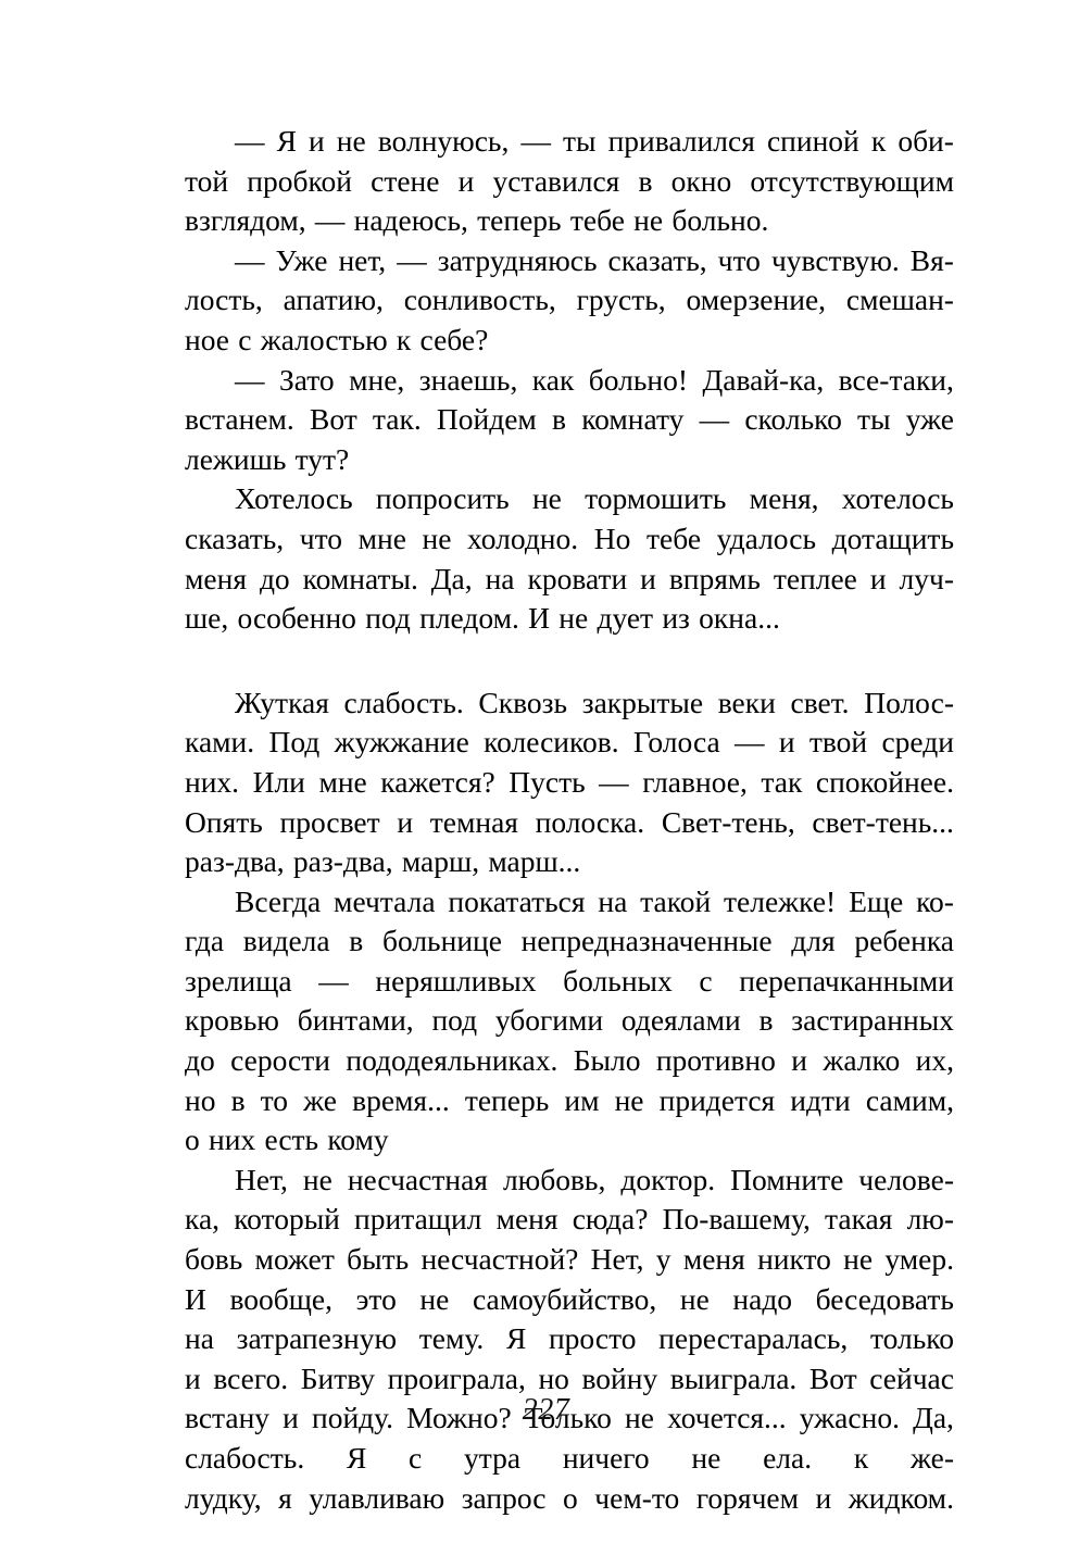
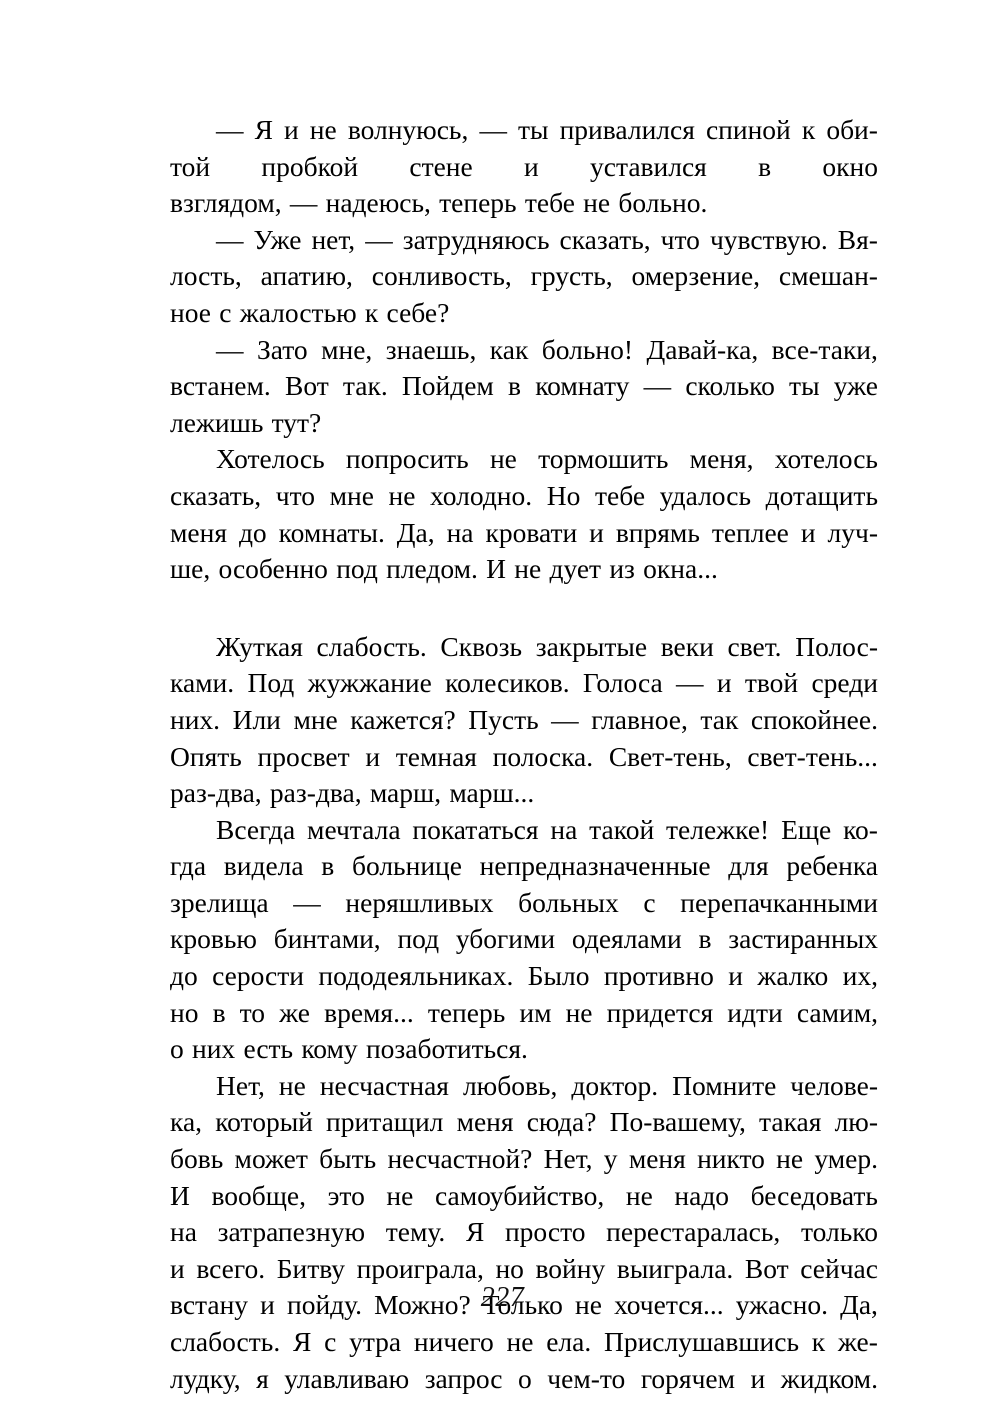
  —
  Я
  и
  не
  волнуюсь,
  —
  ты
  привалился
  спиной
  к
  оби-
  той
  пробкой
  стене
  и
  уставился
  в
  окно
- отсутствующим
  взглядом,
  —
  надеюсь,
  теперь
  тебе
  не
  больно.
  —
  Уже
  нет,
  —
  затрудняюсь
  сказать,
  что
  чувствую.
  Вя-
  лость,
  апатию,
  сонливость,
  грусть,
  омерзение,
  смешан-
  ное
  с
  жалостью
  к
  себе?
  —
  Зато
  мне,
  знаешь,
  как
  больно!
  Давай-ка,
  все-таки,
  встанем.
  Вот
  так.
  Пойдем
  в
  комнату
  —
  сколько
  ты
  уже
  лежишь
  тут?
  Хотелось
  попросить
  не
  тормошить
  меня,
  хотелось
  сказать,
  что
  мне
  не
  холодно.
  Но
  тебе
  удалось
  дотащить
  меня
  до
  комнаты.
  Да,
  на
  кровати
  и
  впрямь
  теплее
  и
  луч-
  ше,
  особенно
  под
  пледом.
  И
  не
  дует
  из
  окна...
  Жуткая
  слабость.
  Сквозь
  закрытые
  веки
  свет.
  Полос-
  ками.
  Под
  жужжание
  колесиков.
  Голоса
  —
  и
  твой
  среди
  них.
  Или
  мне
  кажется?
  Пусть
  —
  главное,
  так
  спокойнее.
  Опять
  просвет
  и
  темная
  полоска.
  Свет-тень,
  свет-тень...
  раз-два,
  раз-два,
  марш,
  марш...
  Всегда
  мечтала
  покататься
  на
  такой
  тележке!
  Еще
  ко-
  гда
  видела
  в
  больнице
  непредназначенные
  для
  ребенка
  зрелища
  —
  неряшливых
  больных
  с
  перепачканными
  кровью
  бинтами,
  под
  убогими
  одеялами
  в
  застиранных
  до
  серости
  пододеяльниках.
  Было
  противно
  и
  жалко
  их,
  но
  в
  то
  же
  время...
  теперь
  им
  не
  придется
  идти
  самим,
  о
  них
  есть
  кому
+ позаботиться.
  Нет,
  не
  несчастная
  любовь,
  доктор.
  Помните
  челове-
  ка,
  который
  притащил
  меня
  сюда?
  По-вашему,
  такая
  лю-
  бовь
  может
  быть
  несчастной?
  Нет,
  у
  меня
  никто
  не
  умер.
  И
  вообще,
  это
  не
  самоубийство,
  не
  надо
  беседовать
  на
  затрапезную
  тему.
  Я
  просто
  перестаралась,
  только
  и
  всего.
  Битву
  проиграла,
  но
  войну
  выиграла.
  Вот
  сейчас
  встану
  и
  пойду.
  Можно?
  Только
  не
  хочется...
  ужасно.
  Да,
  слабость.
  Я
  с
  утра
  ничего
  не
  ела.
+ Прислушавшись
  к
  же-
  лудку,
  я
  улавливаю
  запрос
  о
  чем-то
  горячем
  и
  жидком.
  227
